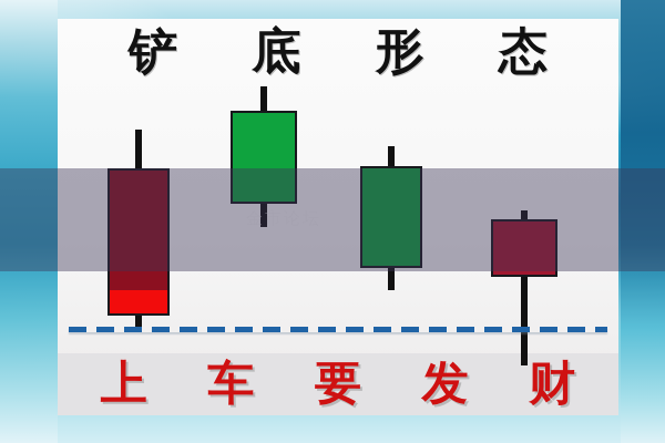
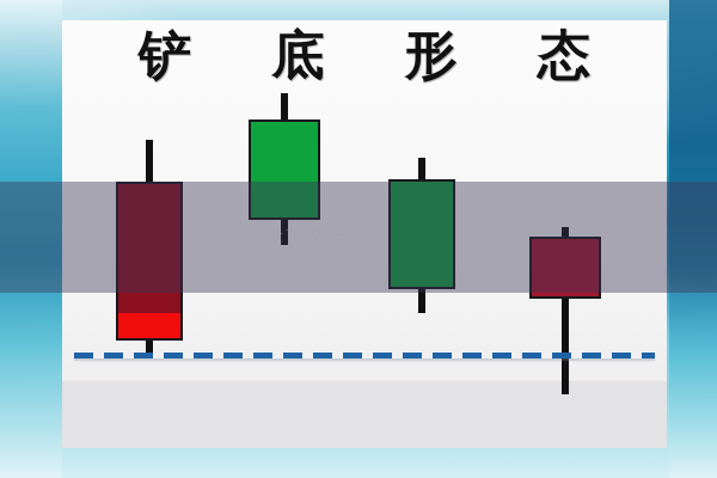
  铲 底 形 态
  金市论坛
- 上 车 要 发 财
